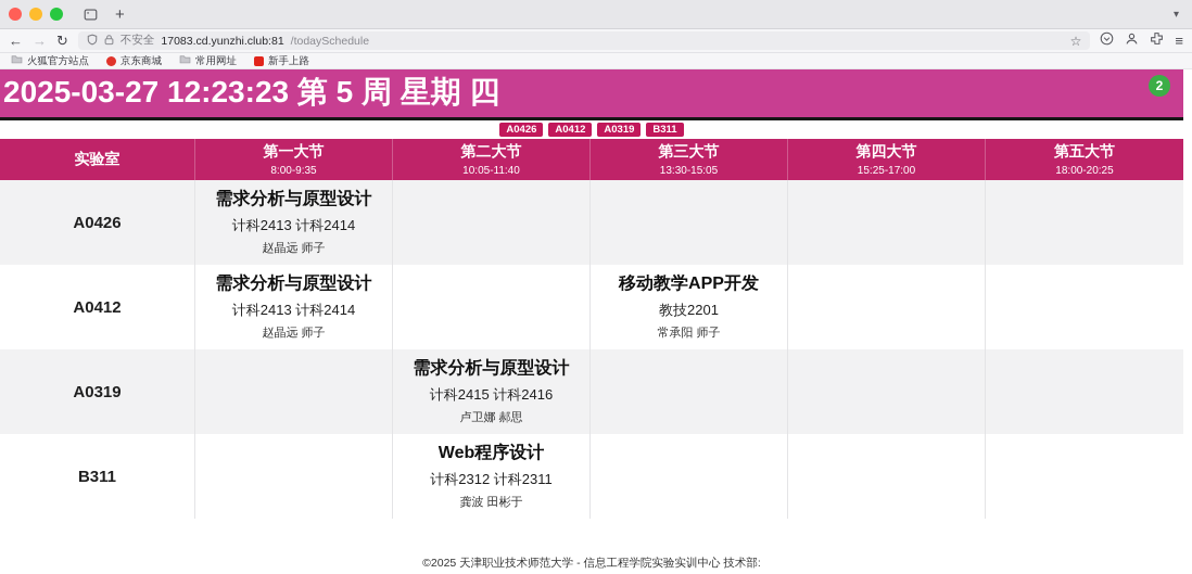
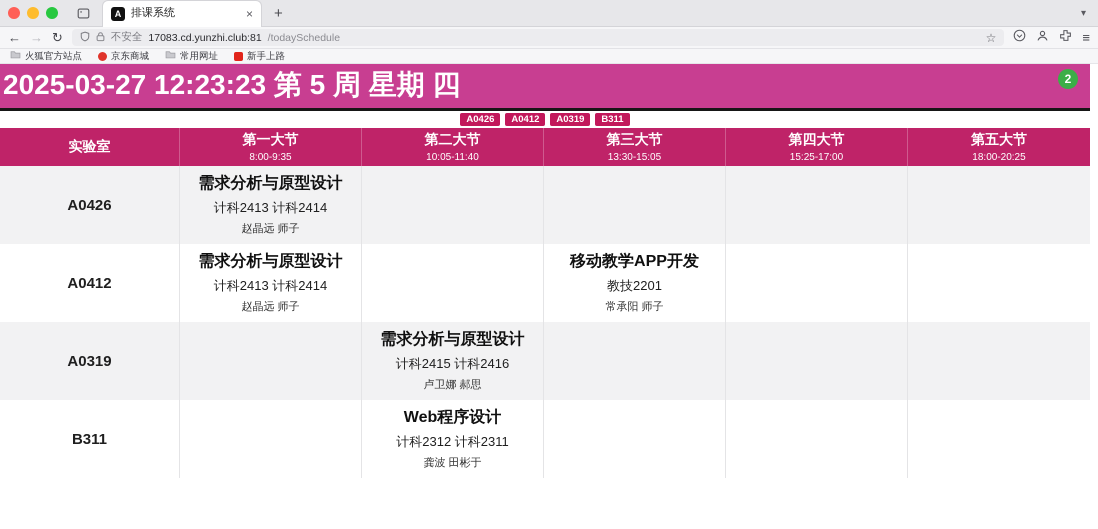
+ A
+ 排课系统
+ ×
  +
  ▾
  ←
  →
  ↻
  不安全
  17083.cd.yunzhi.club:81
  /todaySchedule
  ☆
  ≡
  火狐官方站点
  京东商城
  常用网址
  新手上路
  2025-03-27 12:23:23 第 5 周 星期 四
  2
  A0426
  A0412
  A0319
  B311
  实验室
  第一大节
  8:00-9:35
  第二大节
  10:05-11:40
  第三大节
  13:30-15:05
  第四大节
  15:25-17:00
  第五大节
  18:00-20:25
  A0426
  需求分析与原型设计
  计科2413 计科2414
  赵晶远 师子
  A0412
  需求分析与原型设计
  计科2413 计科2414
  赵晶远 师子
  移动教学APP开发
  教技2201
  常承阳 师子
  A0319
  需求分析与原型设计
  计科2415 计科2416
  卢卫娜 郝思
  B311
  Web程序设计
  计科2312 计科2311
  龚波 田彬于
- ©2025 天津职业技术师范大学 - 信息工程学院实验实训中心 技术部:
